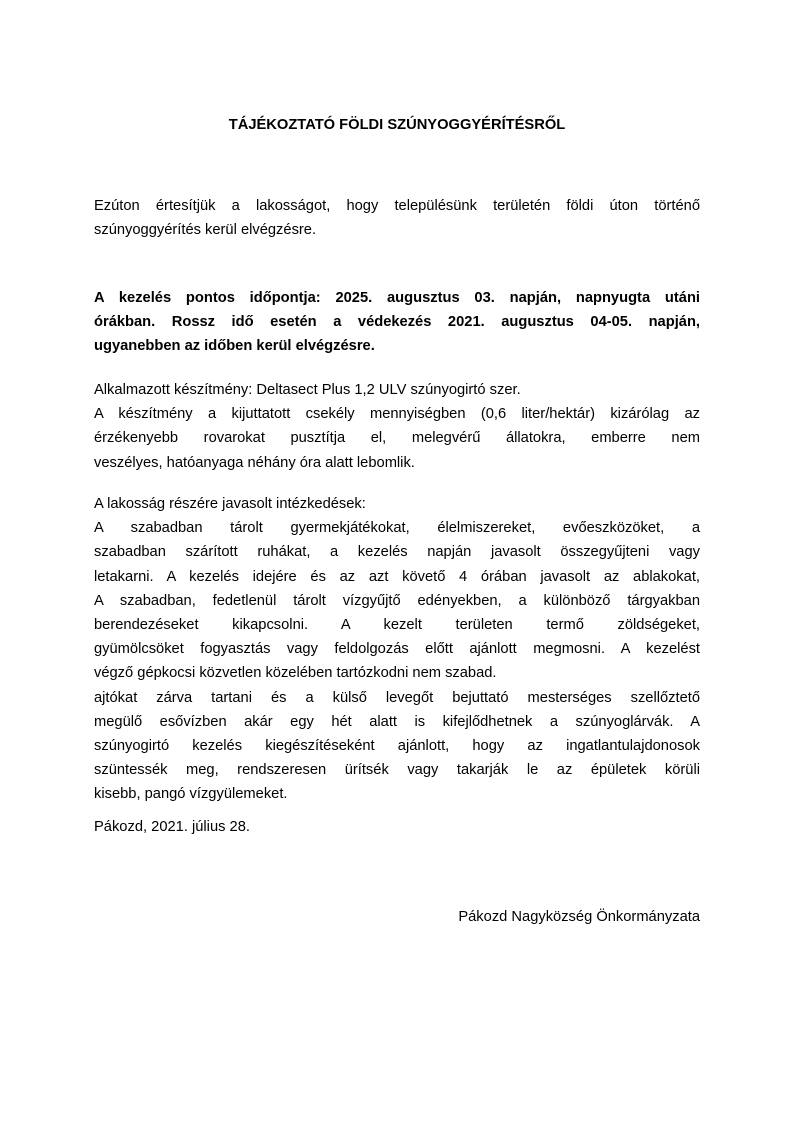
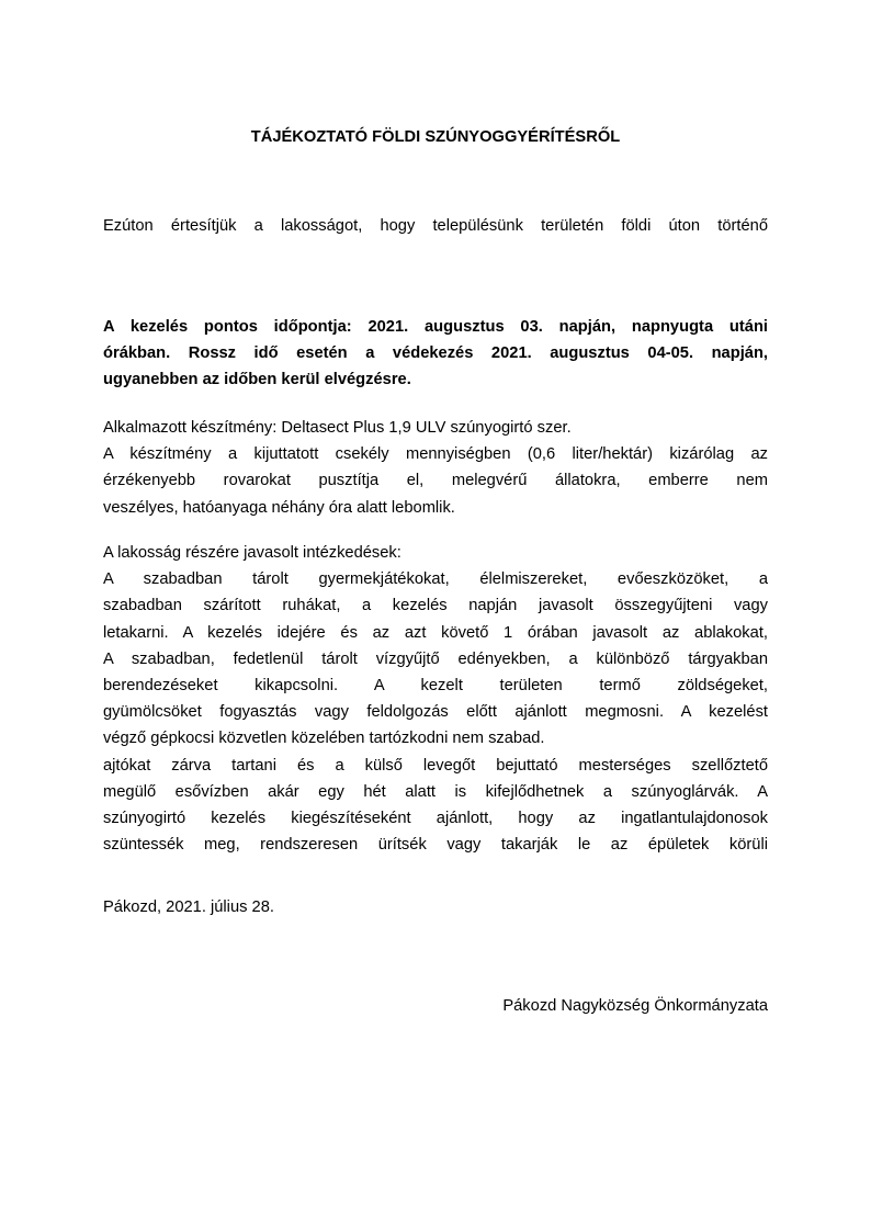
  TÁJÉKOZTATÓ FÖLDI SZÚNYOGGYÉRÍTÉSRŐL
  Ezúton értesítjük a lakosságot, hogy településünk területén földi úton történő
- szúnyoggyérítés kerül elvégzésre.
- A kezelés pontos időpontja: 2025. augusztus 03. napján, napnyugta utáni
+ A kezelés pontos időpontja: 2021. augusztus 03. napján, napnyugta utáni
  órákban. Rossz idő esetén a védekezés 2021. augusztus 04-05. napján,
  ugyanebben az időben kerül elvégzésre.
- Alkalmazott készítmény: Deltasect Plus 1,2 ULV szúnyogirtó szer.
+ Alkalmazott készítmény: Deltasect Plus 1,9 ULV szúnyogirtó szer.
  A készítmény a kijuttatott csekély mennyiségben (0,6 liter/hektár) kizárólag az
  érzékenyebb rovarokat pusztítja el, melegvérű állatokra, emberre nem
  veszélyes, hatóanyaga néhány óra alatt lebomlik.
  A lakosság részére javasolt intézkedések:
  A szabadban tárolt gyermekjátékokat, élelmiszereket, evőeszközöket, a
  szabadban szárított ruhákat, a kezelés napján javasolt összegyűjteni vagy
- letakarni. A kezelés idejére és az azt követő 4 órában javasolt az ablakokat,
+ letakarni. A kezelés idejére és az azt követő 1 órában javasolt az ablakokat,
  A szabadban, fedetlenül tárolt vízgyűjtő edényekben, a különböző tárgyakban
  berendezéseket kikapcsolni. A kezelt területen termő zöldségeket,
  gyümölcsöket fogyasztás vagy feldolgozás előtt ajánlott megmosni. A kezelést
  végző gépkocsi közvetlen közelében tartózkodni nem szabad.
  ajtókat zárva tartani és a külső levegőt bejuttató mesterséges szellőztető
  megülő esővízben akár egy hét alatt is kifejlődhetnek a szúnyoglárvák. A
  szúnyogirtó kezelés kiegészítéseként ajánlott, hogy az ingatlantulajdonosok
  szüntessék meg, rendszeresen ürítsék vagy takarják le az épületek körüli
- kisebb, pangó vízgyülemeket.
  Pákozd, 2021. július 28.
  Pákozd Nagyközség Önkormányzata
